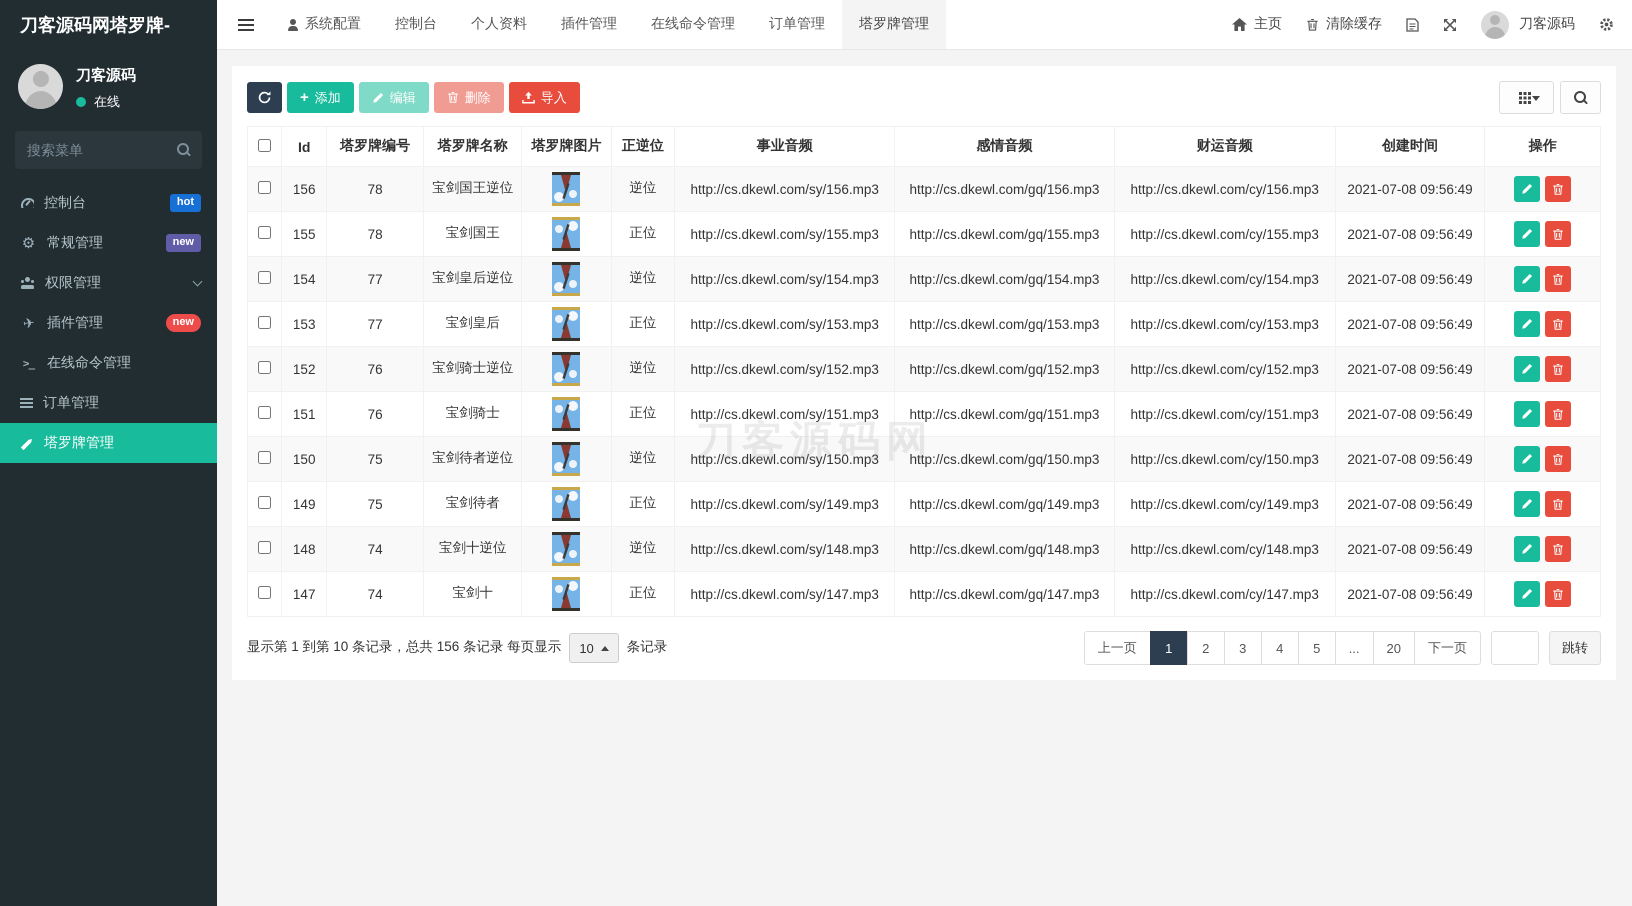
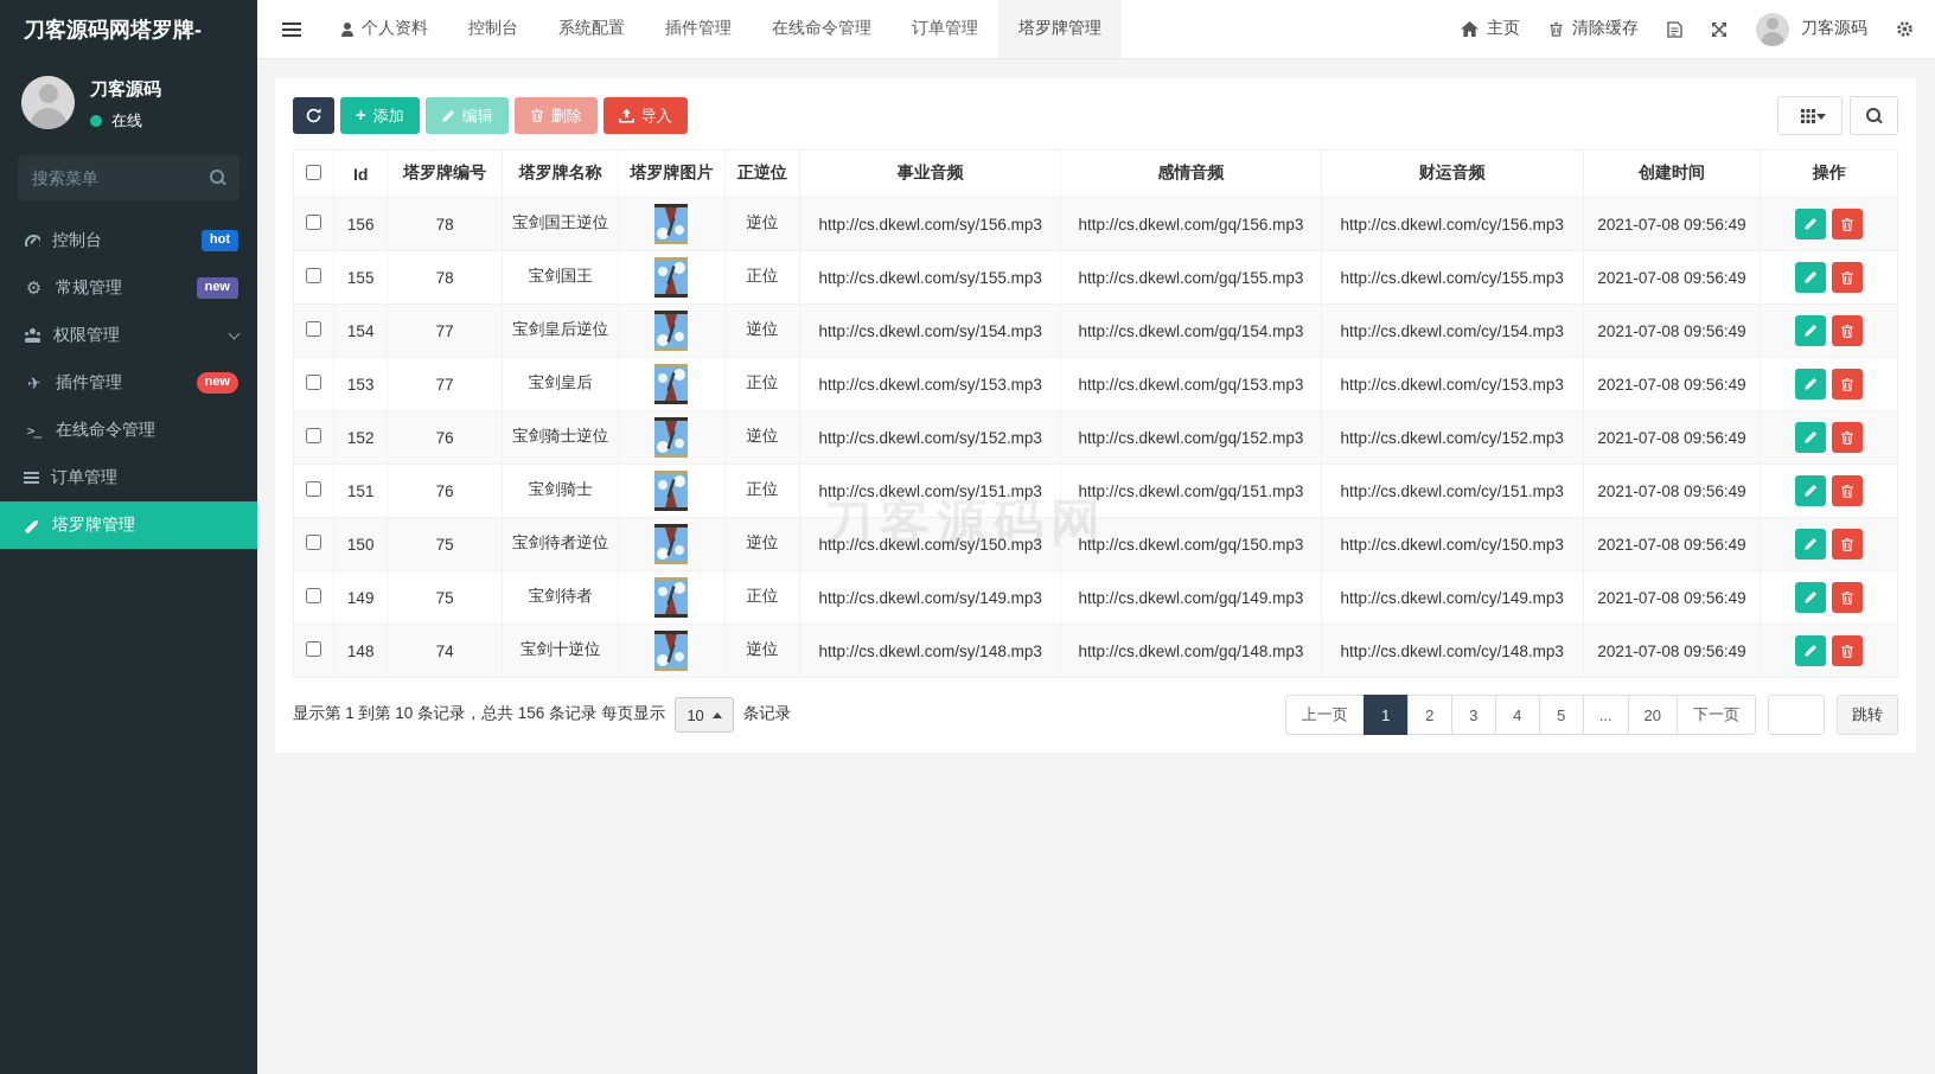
  刀客源码网塔罗牌-
  刀客源码
  在线
  搜索菜单
  控制台
  hot
  常规管理
  new
  权限管理
  插件管理
  new
  在线命令管理
  订单管理
  塔罗牌管理
- 系统配置
+ 个人资料
  控制台
- 个人资料
+ 系统配置
  插件管理
  在线命令管理
  订单管理
  塔罗牌管理
  主页
  清除缓存
  刀客源码
  添加
  编辑
  删除
  导入
  	Id	塔罗牌编号	塔罗牌名称	塔罗牌图片	正逆位	事业音频	感情音频	财运音频	创建时间	操作
  	156	78	宝剑国王逆位		逆位	http://cs.dkewl.com/sy/156.mp3	http://cs.dkewl.com/gq/156.mp3	http://cs.dkewl.com/cy/156.mp3	2021-07-08 09:56:49
  	155	78	宝剑国王		正位	http://cs.dkewl.com/sy/155.mp3	http://cs.dkewl.com/gq/155.mp3	http://cs.dkewl.com/cy/155.mp3	2021-07-08 09:56:49
  	154	77	宝剑皇后逆位		逆位	http://cs.dkewl.com/sy/154.mp3	http://cs.dkewl.com/gq/154.mp3	http://cs.dkewl.com/cy/154.mp3	2021-07-08 09:56:49
  	153	77	宝剑皇后		正位	http://cs.dkewl.com/sy/153.mp3	http://cs.dkewl.com/gq/153.mp3	http://cs.dkewl.com/cy/153.mp3	2021-07-08 09:56:49
  	152	76	宝剑骑士逆位		逆位	http://cs.dkewl.com/sy/152.mp3	http://cs.dkewl.com/gq/152.mp3	http://cs.dkewl.com/cy/152.mp3	2021-07-08 09:56:49
  	151	76	宝剑骑士		正位	http://cs.dkewl.com/sy/151.mp3	http://cs.dkewl.com/gq/151.mp3	http://cs.dkewl.com/cy/151.mp3	2021-07-08 09:56:49
  	150	75	宝剑待者逆位		逆位	http://cs.dkewl.com/sy/150.mp3	http://cs.dkewl.com/gq/150.mp3	http://cs.dkewl.com/cy/150.mp3	2021-07-08 09:56:49
  	149	75	宝剑待者		正位	http://cs.dkewl.com/sy/149.mp3	http://cs.dkewl.com/gq/149.mp3	http://cs.dkewl.com/cy/149.mp3	2021-07-08 09:56:49
  	148	74	宝剑十逆位		逆位	http://cs.dkewl.com/sy/148.mp3	http://cs.dkewl.com/gq/148.mp3	http://cs.dkewl.com/cy/148.mp3	2021-07-08 09:56:49
- 	147	74	宝剑十		正位	http://cs.dkewl.com/sy/147.mp3	http://cs.dkewl.com/gq/147.mp3	http://cs.dkewl.com/cy/147.mp3	2021-07-08 09:56:49
  显示第 1 到第 10 条记录，总共 156 条记录 每页显示
  10
  条记录
  上一页
  1
  2
  3
  4
  5
  ...
  20
  下一页
  跳转
  刀客源码网
